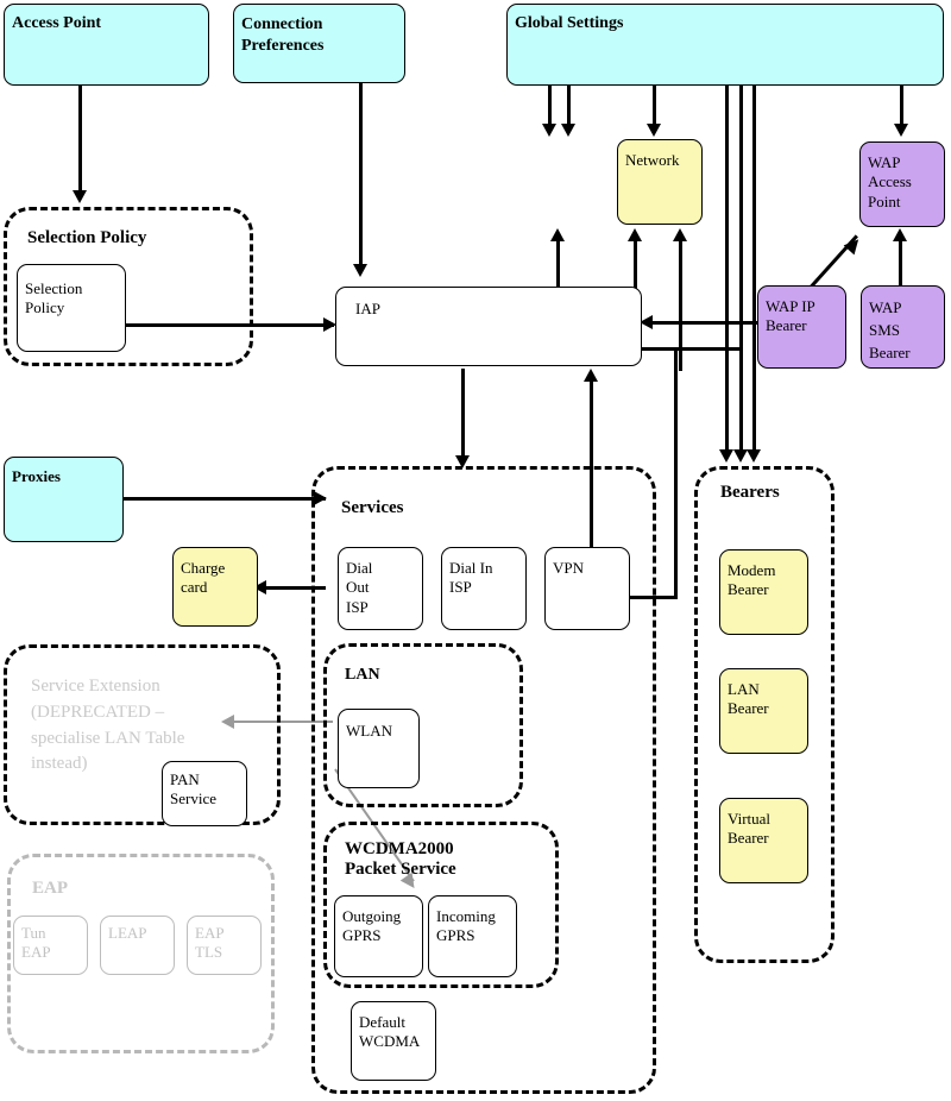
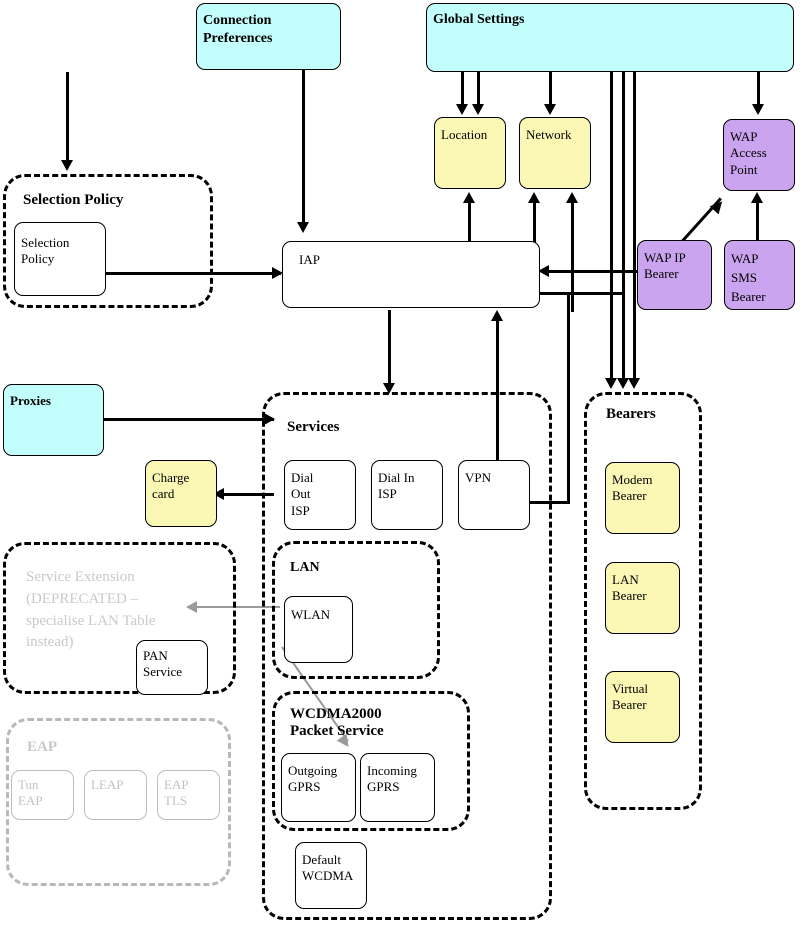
  Selection Policy
  Services
  Bearers
  LAN
  WCDMA2000
  Packet Service
  Service Extension
  (DEPRECATED –
  specialise LAN Table
  instead)
  EAP
- Access Point
  Connection
  Preferences
  Global Settings
  Selection
  Policy
  IAP
+ Location
  Network
  WAP
  Access
  Point
  WAP IP
  Bearer
  WAP
  SMS
  Bearer
  Proxies
  Charge
  card
  Dial
  Out
  ISP
  Dial In
  ISP
  VPN
  Default
  WCDMA
  WLAN
  Outgoing
  GPRS
  Incoming
  GPRS
  Modem
  Bearer
  LAN
  Bearer
  Virtual
  Bearer
  PAN
  Service
  Tun
  EAP
  LEAP
  EAP
  TLS
